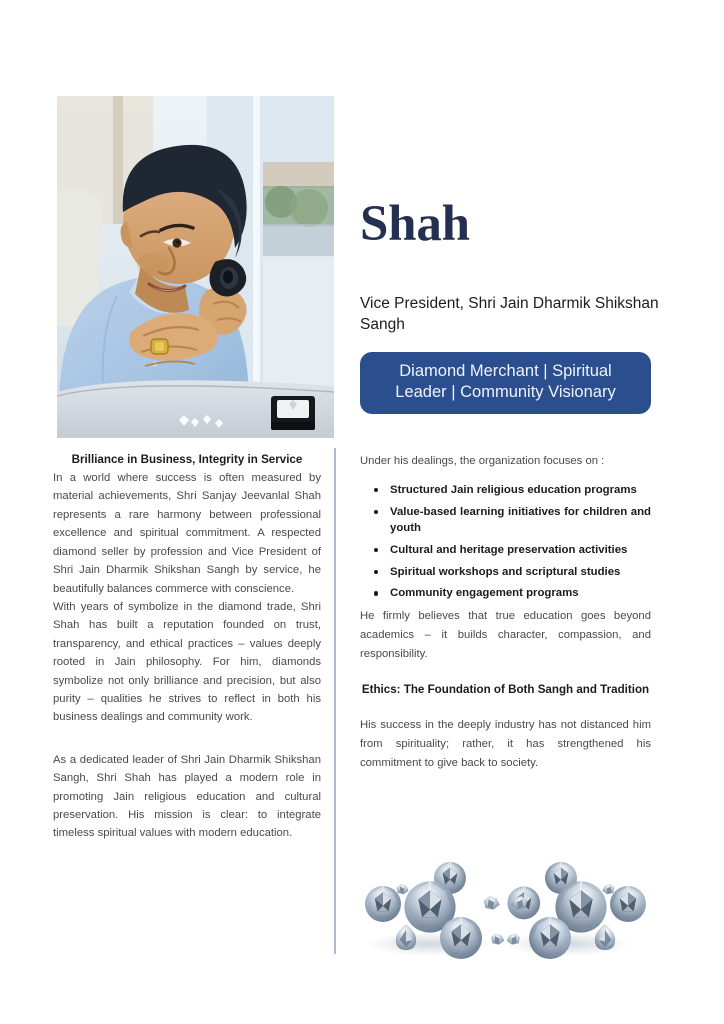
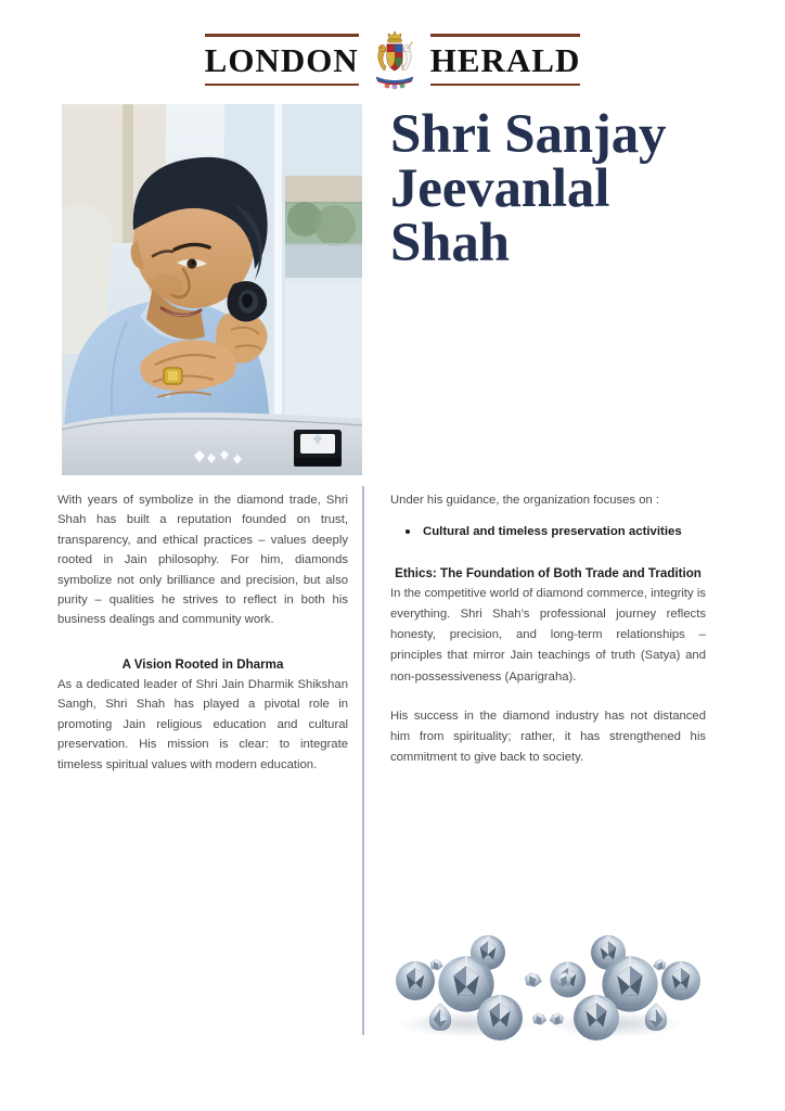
+ LONDON
+ HERALD
+ Shri Sanjay
+ Jeevanlal
  Shah
- Vice President, Shri Jain Dharmik Shikshan Sangh
- Diamond Merchant | Spiritual Leader | Community Visionary
- Brilliance in Business, Integrity in Service
- In a world where success is often measured by material achievements, Shri Sanjay Jeevanlal Shah represents a rare harmony between professional excellence and spiritual commitment. A respected diamond seller by profession and Vice President of Shri Jain Dharmik Shikshan Sangh by service, he beautifully balances commerce with conscience.
  With years of symbolize in the diamond trade, Shri Shah has built a reputation founded on trust, transparency, and ethical practices – values deeply rooted in Jain philosophy. For him, diamonds symbolize not only brilliance and precision, but also purity – qualities he strives to reflect in both his business dealings and community work.
+ A Vision Rooted in Dharma
- As a dedicated leader of Shri Jain Dharmik Shikshan Sangh, Shri Shah has played a modern role in promoting Jain religious education and cultural preservation. His mission is clear: to integrate timeless spiritual values with modern education.
+ As a dedicated leader of Shri Jain Dharmik Shikshan Sangh, Shri Shah has played a pivotal role in promoting Jain religious education and cultural preservation. His mission is clear: to integrate timeless spiritual values with modern education.
- Under his dealings, the organization focuses on :
+ Under his guidance, the organization focuses on :
- Structured Jain religious education programs
- Value-based learning initiatives for children and youth
- Cultural and heritage preservation activities
+ Cultural and timeless preservation activities
- Spiritual workshops and scriptural studies
- Community engagement programs
- He firmly believes that true education goes beyond academics – it builds character, compassion, and responsibility.
- Ethics: The Foundation of Both Sangh and Tradition
+ Ethics: The Foundation of Both Trade and Tradition
+ In the competitive world of diamond commerce, integrity is everything. Shri Shah’s professional journey reflects honesty, precision, and long-term relationships – principles that mirror Jain teachings of truth (Satya) and non-possessiveness (Aparigraha).
- His success in the deeply industry has not distanced him from spirituality; rather, it has strengthened his commitment to give back to society.
+ His success in the diamond industry has not distanced him from spirituality; rather, it has strengthened his commitment to give back to society.
